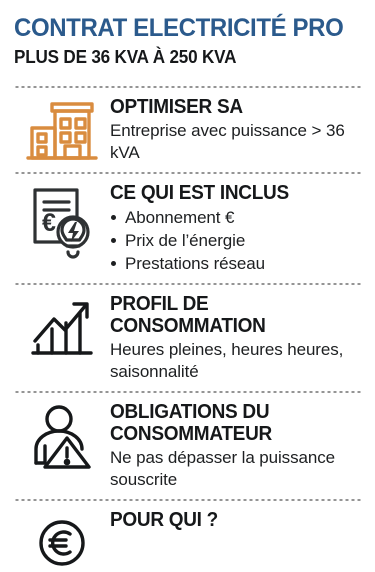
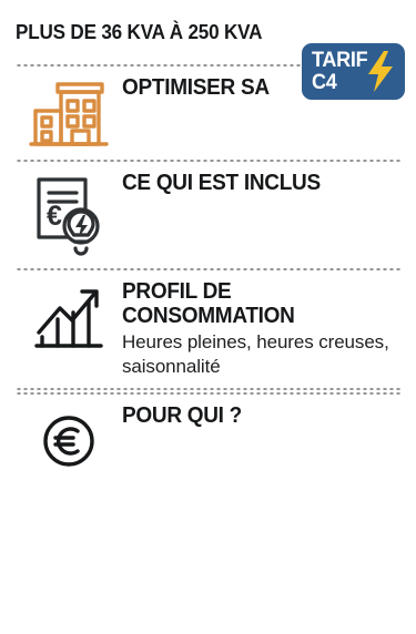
- CONTRAT ELECTRICITÉ PRO
  PLUS DE 36 KVA À 250 KVA
+ TARIF
+ C4
  OPTIMISER SA
- Entreprise avec puissance > 36 kVA
  €
  CE QUI EST INCLUS
- Abonnement €
- Prix de l’énergie
- Prestations réseau
  PROFIL DE CONSOMMATION
- Heures pleines, heures heures, saisonnalité
+ Heures pleines, heures creuses, saisonnalité
- OBLIGATIONS DU CONSOMMATEUR
- Ne pas dépasser la puissance souscrite
  POUR QUI ?
